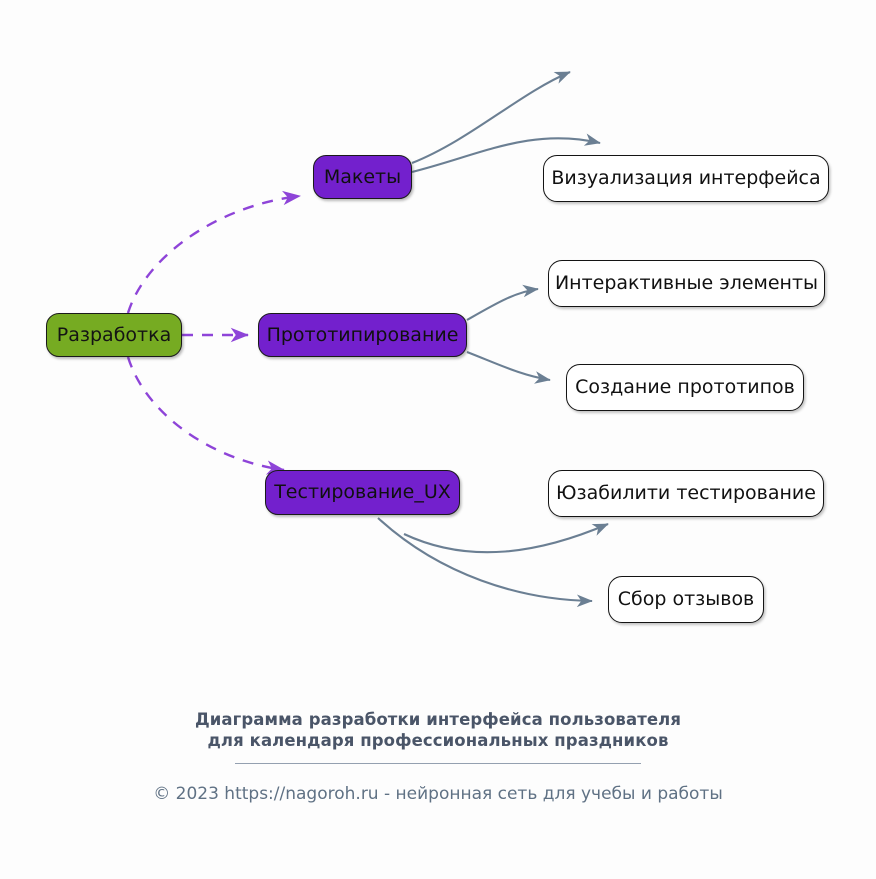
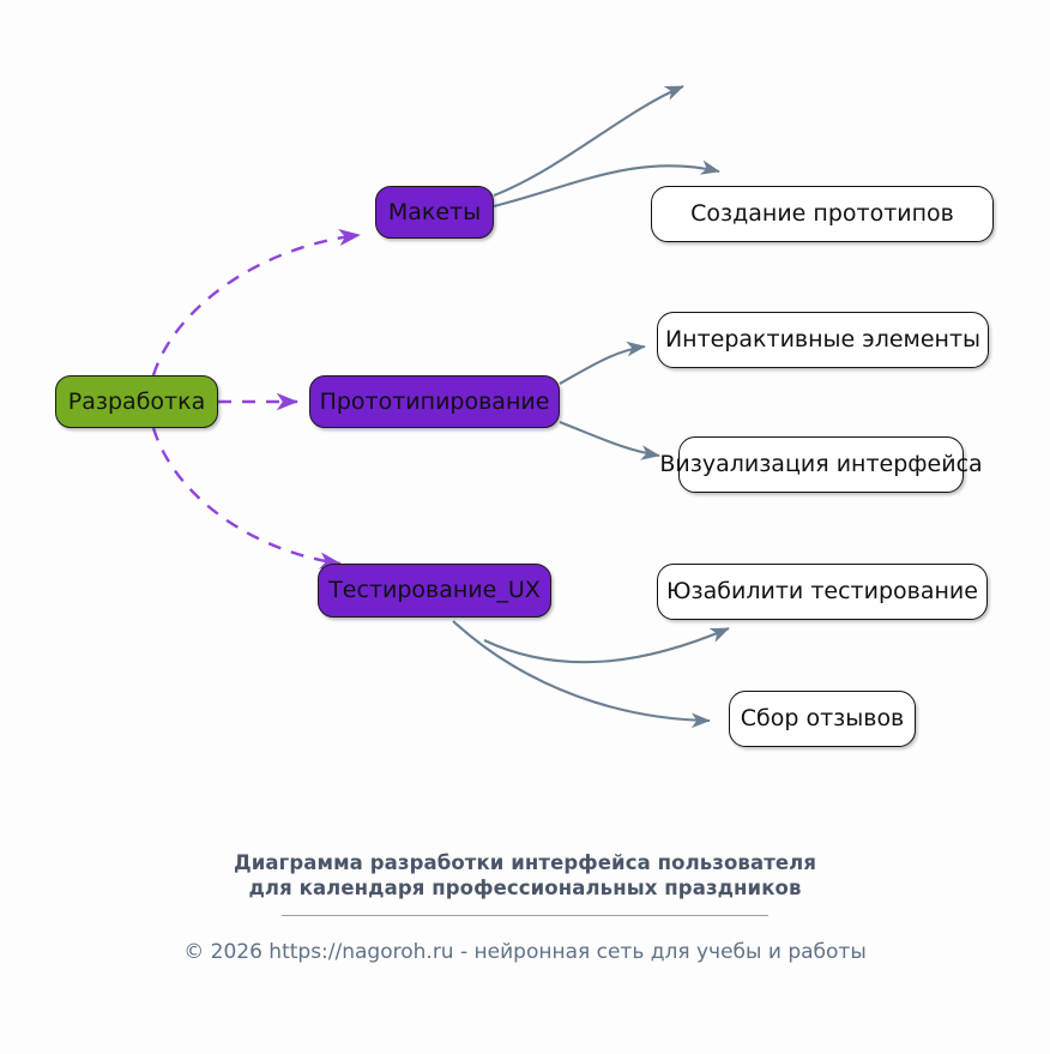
  Разработка
  Макеты
  Прототипирование
  Тестирование_UX
- Визуализация интерфейса
+ Создание прототипов
  Интерактивные элементы
- Создание прототипов
+ Визуализация интерфейса
  Юзабилити тестирование
  Сбор отзывов
  Диаграмма разработки интерфейса пользователя
  для календаря профессиональных праздников
- © 2023 https://nagoroh.ru - нейронная сеть для учебы и работы
+ © 2026 https://nagoroh.ru - нейронная сеть для учебы и работы
